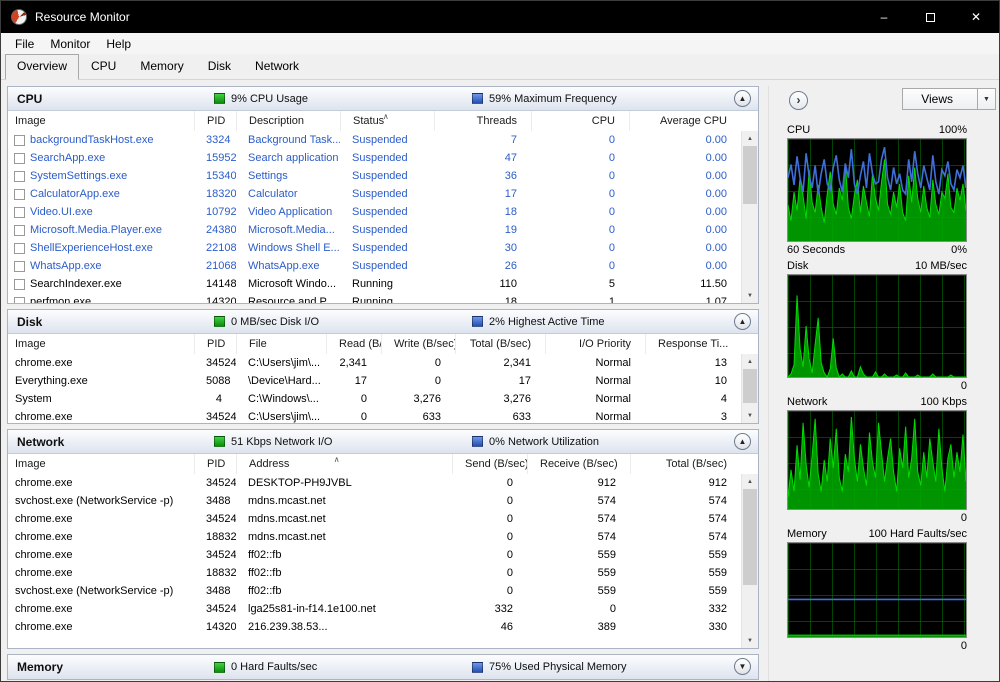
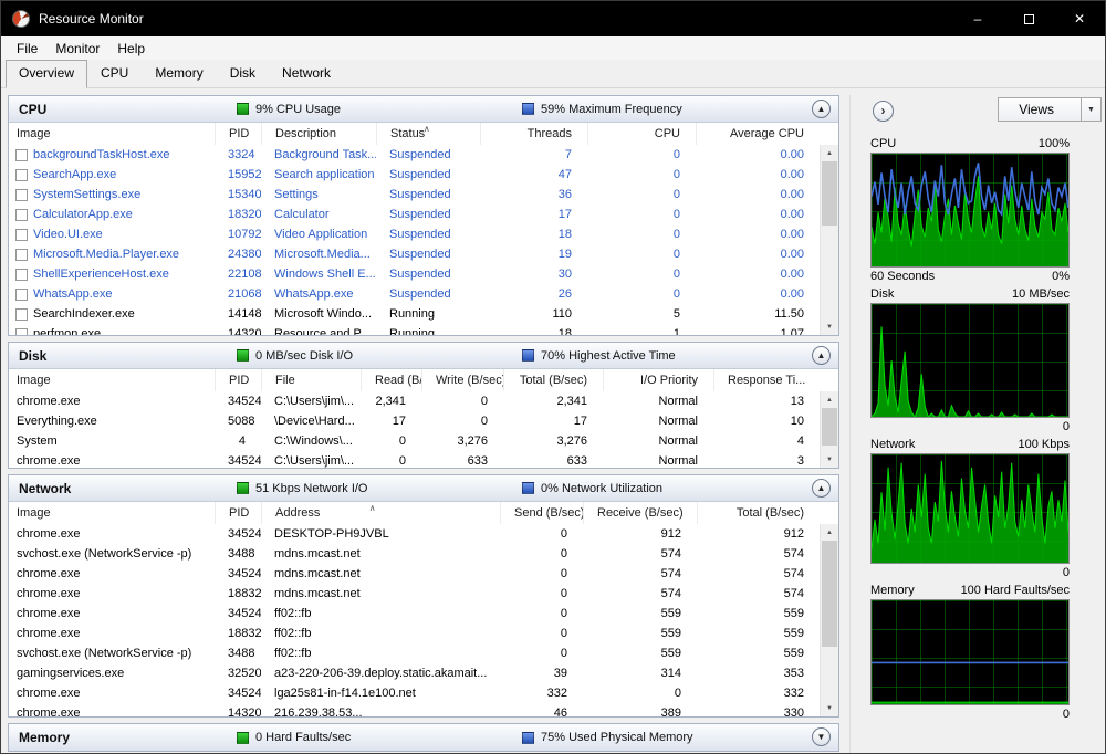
  Resource Monitor
  –
  ✕
  File
  Monitor
  Help
  Overview
  CPU
  Memory
  Disk
  Network
  CPU
  9% CPU Usage
  59% Maximum Frequency
  ▲
  Image
  PID
  Description
  ∧
  Status
  Threads
  CPU
  Average CPU
  backgroundTaskHost.exe
  3324
  Background Task...
  Suspended
  7
  0
  0.00
  SearchApp.exe
  15952
  Search application
  Suspended
  47
  0
  0.00
  SystemSettings.exe
  15340
  Settings
  Suspended
  36
  0
  0.00
  CalculatorApp.exe
  18320
  Calculator
  Suspended
  17
  0
  0.00
  Video.UI.exe
  10792
  Video Application
  Suspended
  18
  0
  0.00
  Microsoft.Media.Player.exe
  24380
  Microsoft.Media...
  Suspended
  19
  0
  0.00
  ShellExperienceHost.exe
  22108
  Windows Shell E...
  Suspended
  30
  0
  0.00
  WhatsApp.exe
  21068
  WhatsApp.exe
  Suspended
  26
  0
  0.00
  SearchIndexer.exe
  14148
  Microsoft Windo...
  Running
  110
  5
  11.50
  perfmon.exe
  14320
  Resource and P...
  Running
  18
  1
  1.07
  Disk
  0 MB/sec Disk I/O
- 2% Highest Active Time
+ 70% Highest Active Time
  ▲
  Image
  PID
  File
  Write (B/sec
  Total (B/sec)
  I/O Priority
  Response Ti...
  chrome.exe
  34524
  C:\Users\jim\...
  2,341
  0
  2,341
  Normal
  13
  Everything.exe
  5088
  \Device\Hard...
  17
  0
  17
  Normal
  10
  System
  4
  C:\Windows\...
  0
  3,276
  3,276
  Normal
  4
  chrome.exe
  34524
  C:\Users\jim\...
  0
  633
  633
  Normal
  3
  Network
  51 Kbps Network I/O
  0% Network Utilization
  ▲
  Image
  PID
  ∧
  Address
  Send (B/sec)
  Receive (B/sec)
  Total (B/sec)
  chrome.exe
  34524
  DESKTOP-PH9JVBL
  0
  912
  912
  svchost.exe (NetworkService -p)
  3488
  mdns.mcast.net
  0
  574
  574
  chrome.exe
  34524
  mdns.mcast.net
  0
  574
  574
  chrome.exe
  18832
  mdns.mcast.net
  0
  574
  574
  chrome.exe
  34524
  ff02::fb
  0
  559
  559
  chrome.exe
  18832
  ff02::fb
  0
  559
  559
  svchost.exe (NetworkService -p)
  3488
  ff02::fb
  0
  559
  559
+ gamingservices.exe
+ 32520
+ a23-220-206-39.deploy.static.akamait...
+ 39
+ 314
+ 353
  chrome.exe
  34524
  lga25s81-in-f14.1e100.net
  332
  0
  332
  chrome.exe
  14320
  216.239.38.53...
  46
  389
  330
  Memory
  0 Hard Faults/sec
  75% Used Physical Memory
  ▼
  ›
  Views
  CPU
  100%
  60 Seconds
  0%
  Disk
  10 MB/sec
  0
  Network
  100 Kbps
  0
  Memory
  100 Hard Faults/sec
  0
